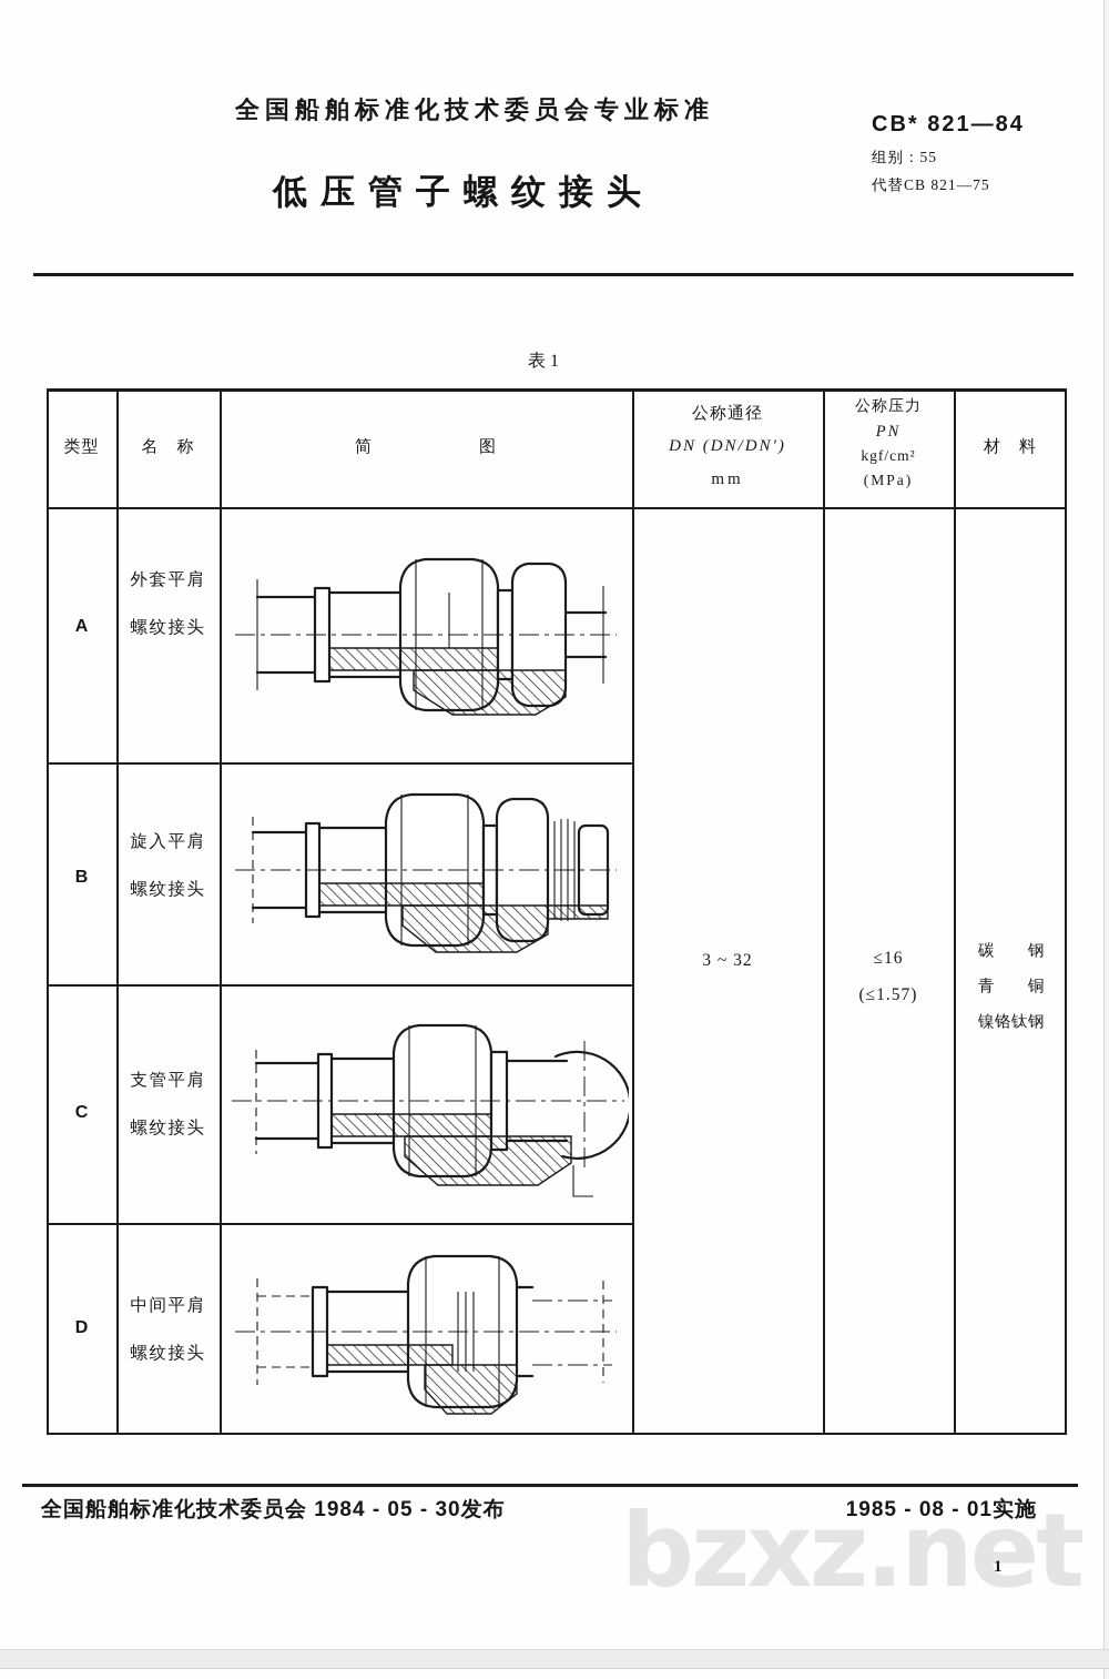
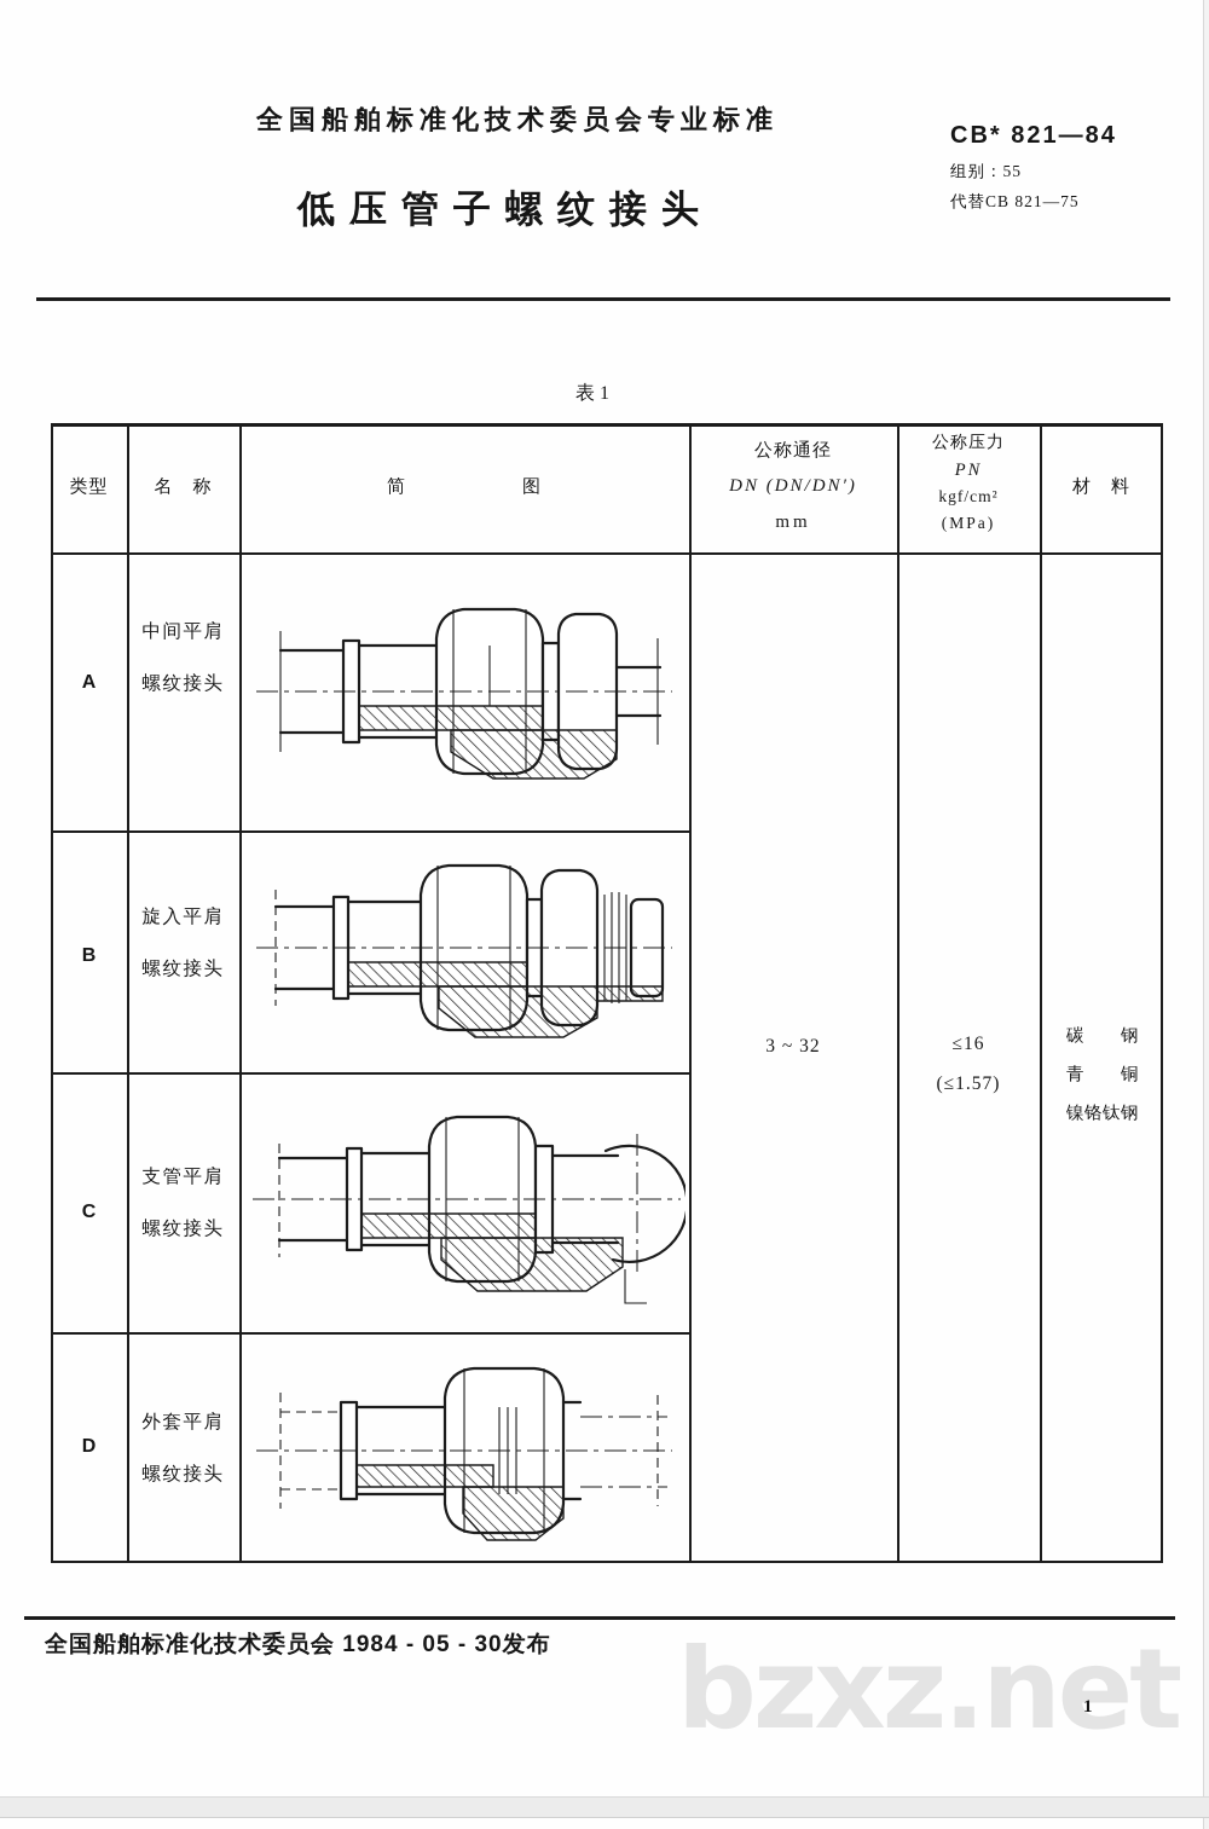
  全国船舶标准化技术委员会专业标准
  CB* 821—84
  组别：55
  代替CB 821—75
  低压管子螺纹接头
  表 1
  类型
  名 称
  简 图
  公称通径
  DN (DN/DN′)
  mm
  公称压力
  PN
  kgf/cm²
  (MPa)
  材 料
  A
- 外套平肩
+ 中间平肩
  螺纹接头
  B
  旋入平肩
  螺纹接头
  C
  支管平肩
  螺纹接头
  D
- 中间平肩
+ 外套平肩
  螺纹接头
  3 ~ 32
  ≤16
  (≤1.57)
  碳 钢
  青 铜
  镍铬钛钢
  全国船舶标准化技术委员会 1984 - 05 - 30发布
- 1985 - 08 - 01实施
  bzxz.net
  1
